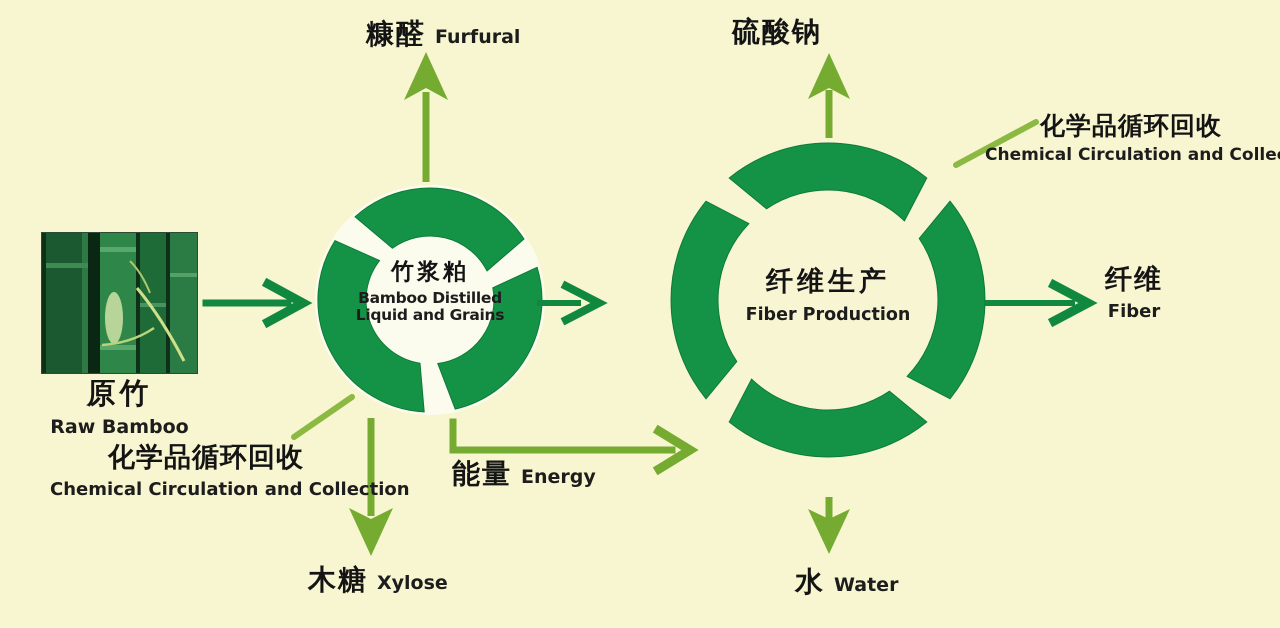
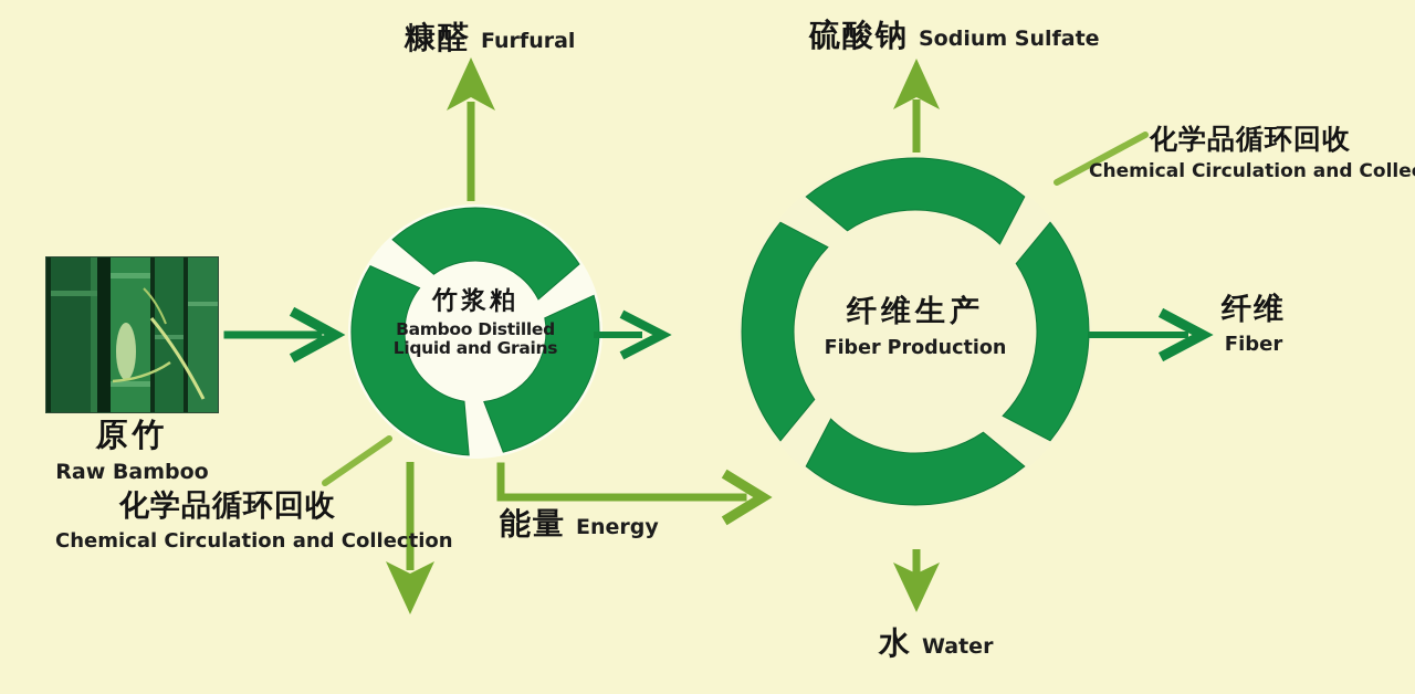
  竹浆粕
  Bamboo Distilled
  Liquid and Grains
  纤维生产
  Fiber Production
  糠醛
  Furfural
  硫酸钠
+ Sodium Sulfate
  化学品循环回收
  Chemical Circulation and Colle
  纤维
  Fiber
  原竹
  Raw Bamboo
  化学品循环回收
  Chemical Circulation and Collection
- 木糖
- Xylose
  能量
  Energy
  水
  Water
